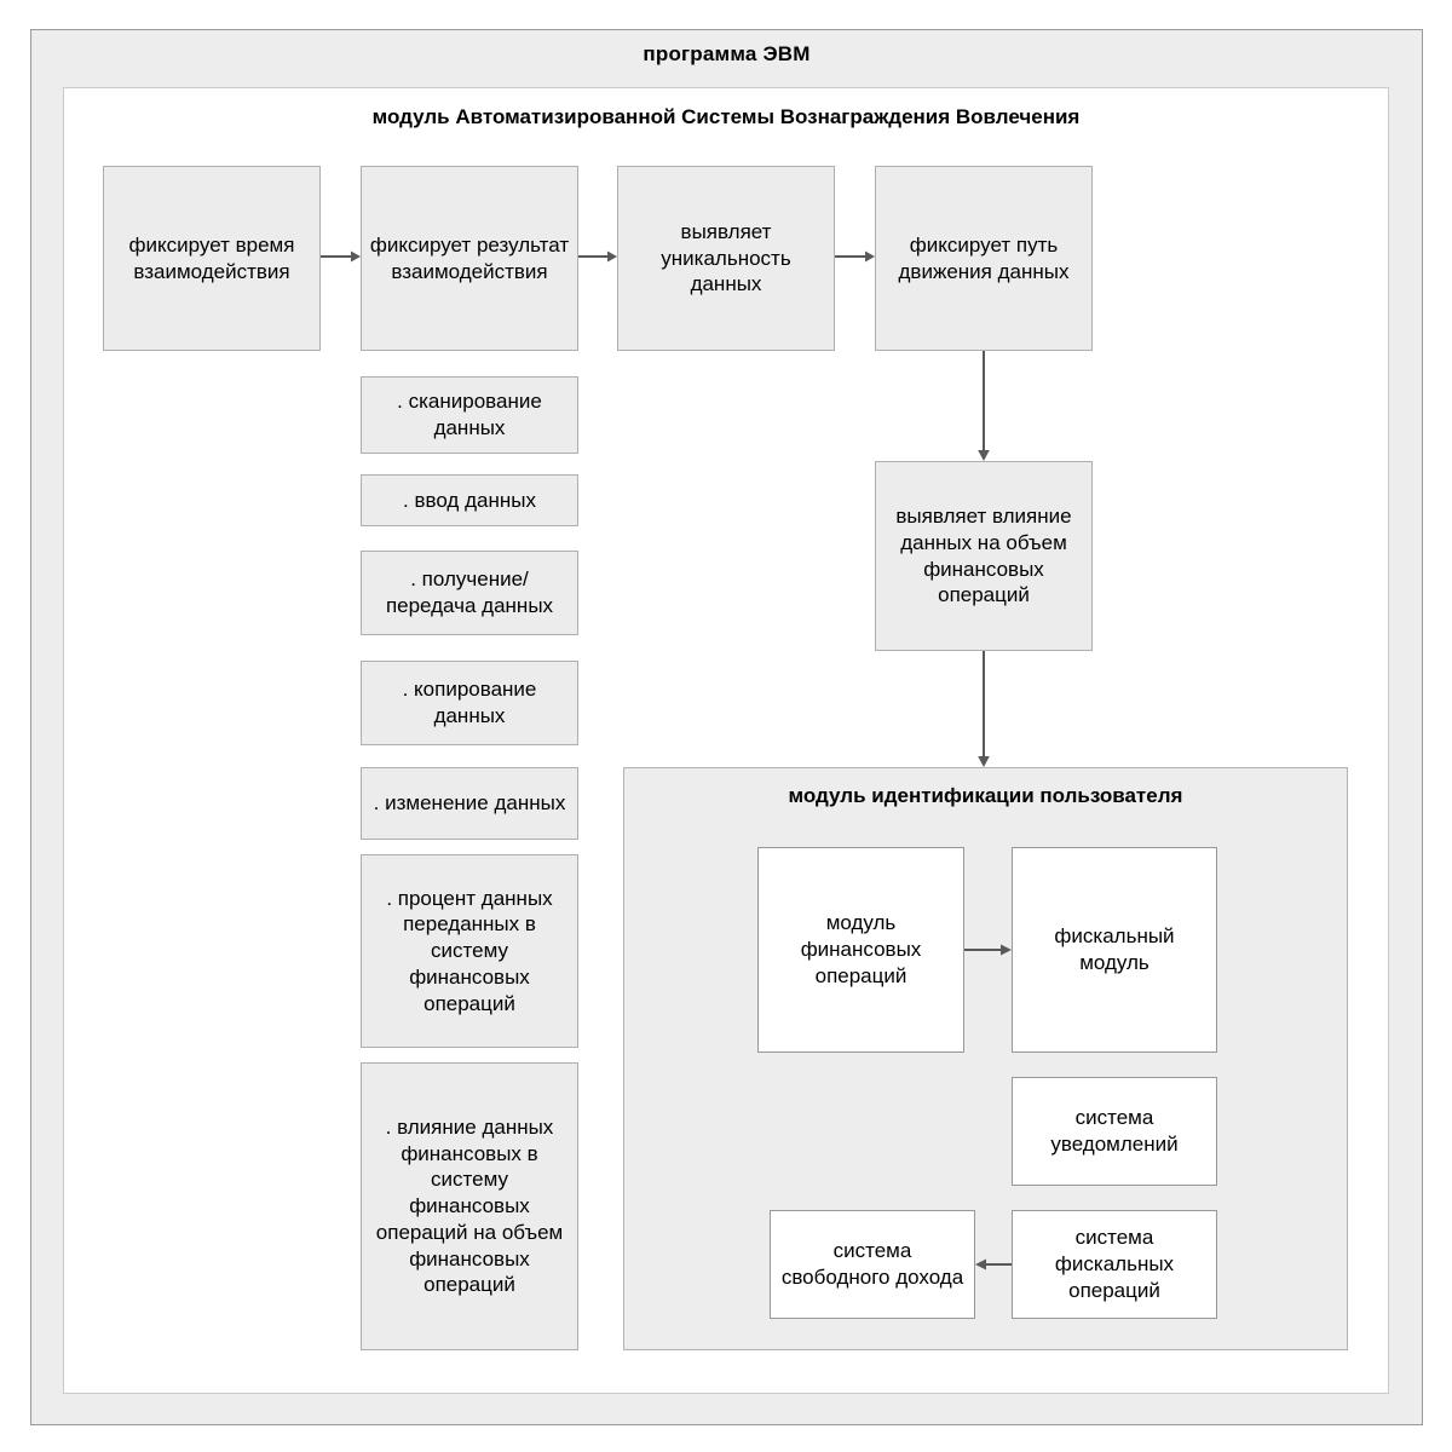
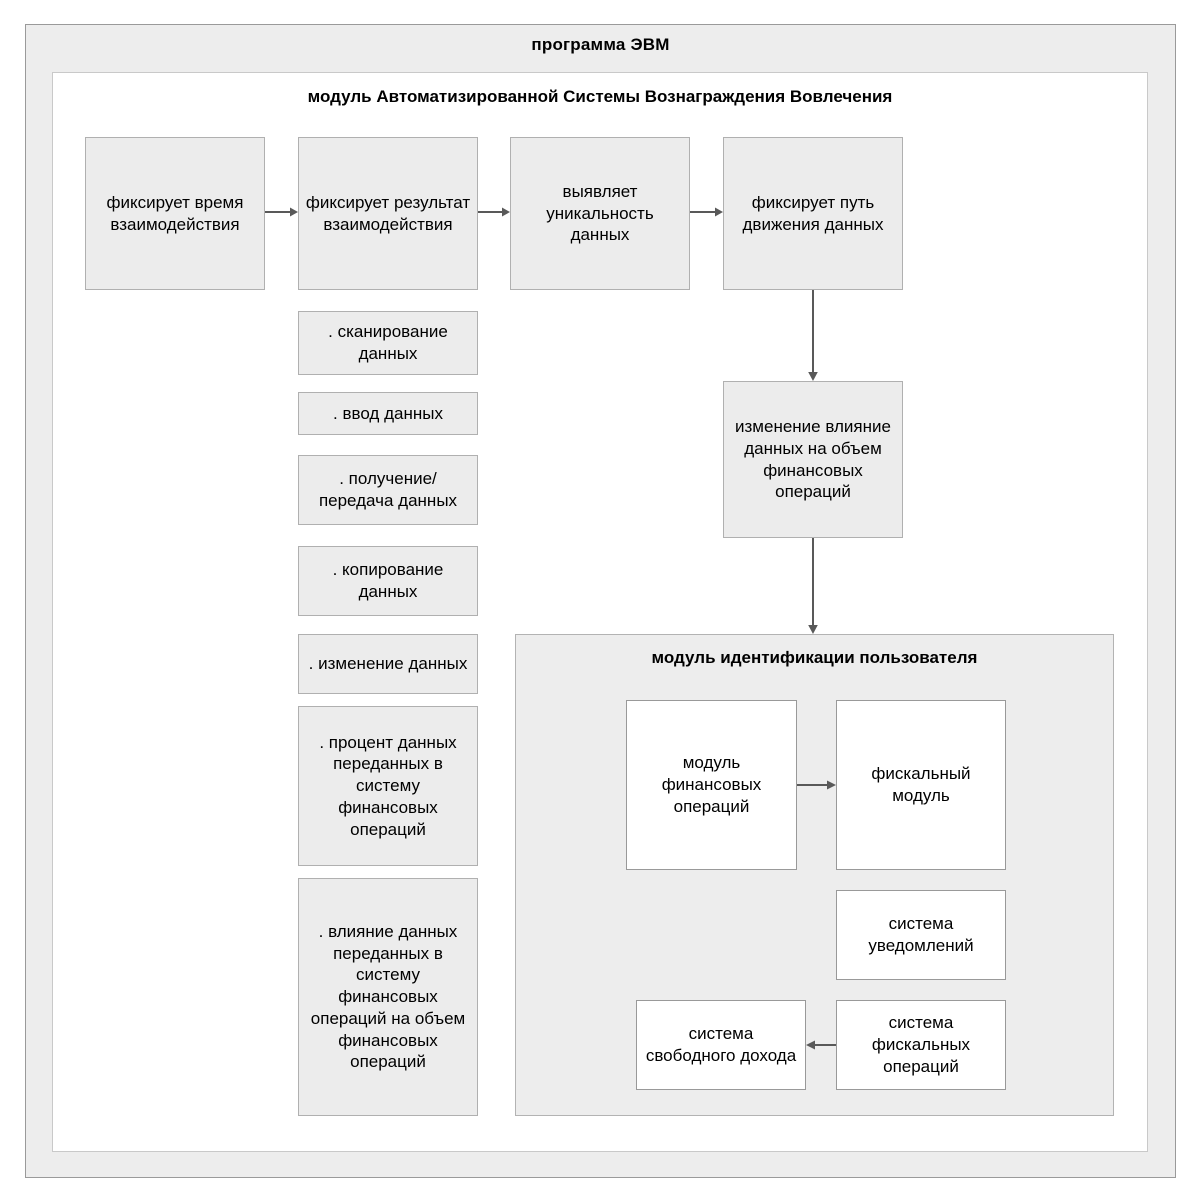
  программа ЭВМ
  модуль Автоматизированной Системы Вознаграждения Вовлечения
  фиксирует время взаимодействия
  фиксирует результат взаимодействия
  выявляет уникальность данных
  фиксирует путь движения данных
  . сканирование данных
  . ввод данных
  . получение/передача данных
  . копирование данных
  . изменение данных
  . процент данных переданных в систему финансовых операций
- . влияние данных финансовых в систему финансовых операций на объем финансовых операций
+ . влияние данных переданных в систему финансовых операций на объем финансовых операций
- выявляет влияние данных на объем финансовых операций
+ изменение влияние данных на объем финансовых операций
  модуль идентификации пользователя
  модуль финансовых операций
  фискальный модуль
  система уведомлений
  система свободного дохода
  система фискальных операций
